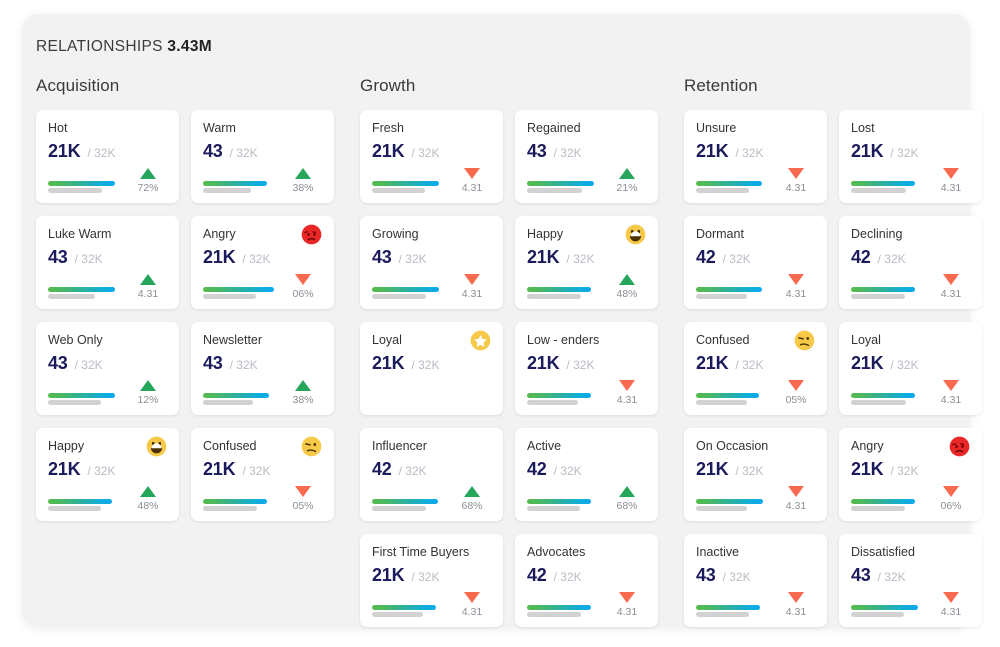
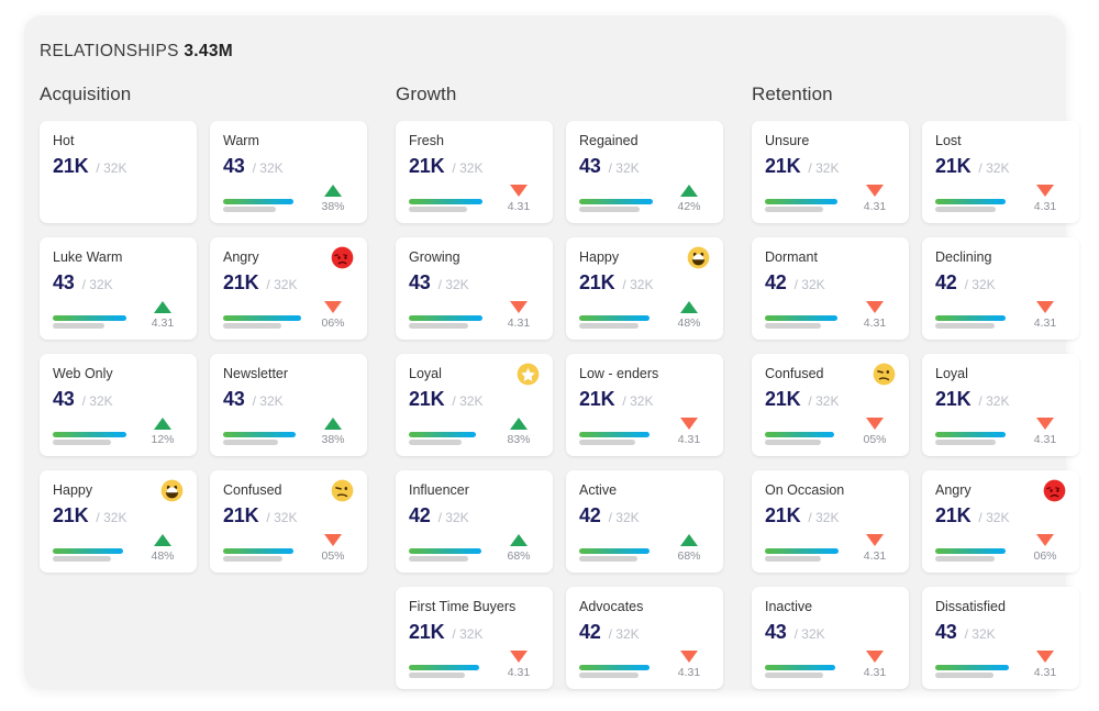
  RELATIONSHIPS 3.43M
  Acquisition
  Hot
  21K
  / 32K
- 72%
  Warm
  43
  / 32K
  38%
  Luke Warm
  43
  / 32K
  4.31
  Angry
  21K
  / 32K
  06%
  Web Only
  43
  / 32K
  12%
  Newsletter
  43
  / 32K
  38%
  Happy
  21K
  / 32K
  48%
  Confused
  21K
  / 32K
  05%
  Growth
  Fresh
  21K
  / 32K
  4.31
  Regained
  43
  / 32K
- 21%
+ 42%
  Growing
  43
  / 32K
  4.31
  Happy
  21K
  / 32K
  48%
  Loyal
  21K
  / 32K
+ 83%
  Low - enders
  21K
  / 32K
  4.31
  Influencer
  42
  / 32K
  68%
  Active
  42
  / 32K
  68%
  First Time Buyers
  21K
  / 32K
  4.31
  Advocates
  42
  / 32K
  4.31
  Retention
  Unsure
  21K
  / 32K
  4.31
  Lost
  21K
  / 32K
  4.31
  Dormant
  42
  / 32K
  4.31
  Declining
  42
  / 32K
  4.31
  Confused
  21K
  / 32K
  05%
  Loyal
  21K
  / 32K
  4.31
  On Occasion
  21K
  / 32K
  4.31
  Angry
  21K
  / 32K
  06%
  Inactive
  43
  / 32K
  4.31
  Dissatisfied
  43
  / 32K
  4.31
